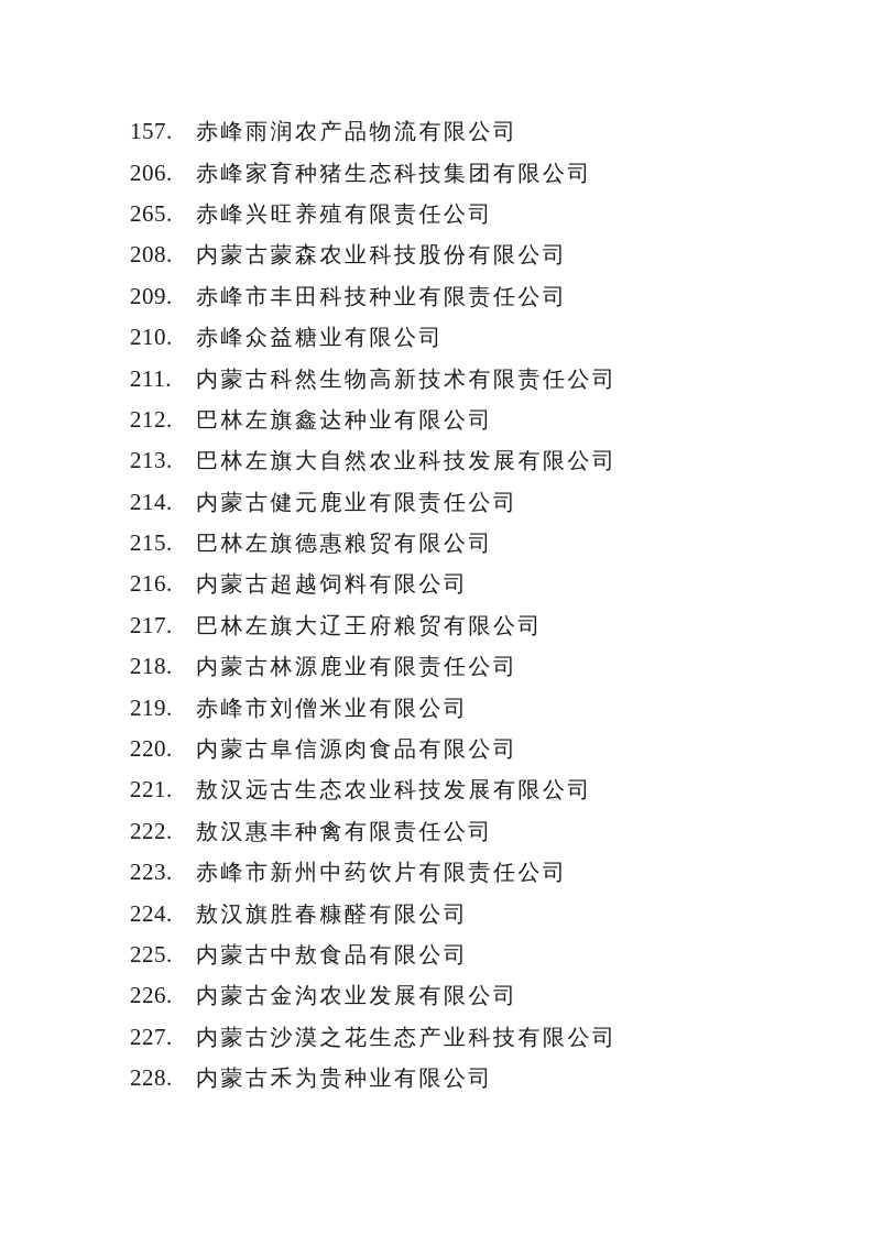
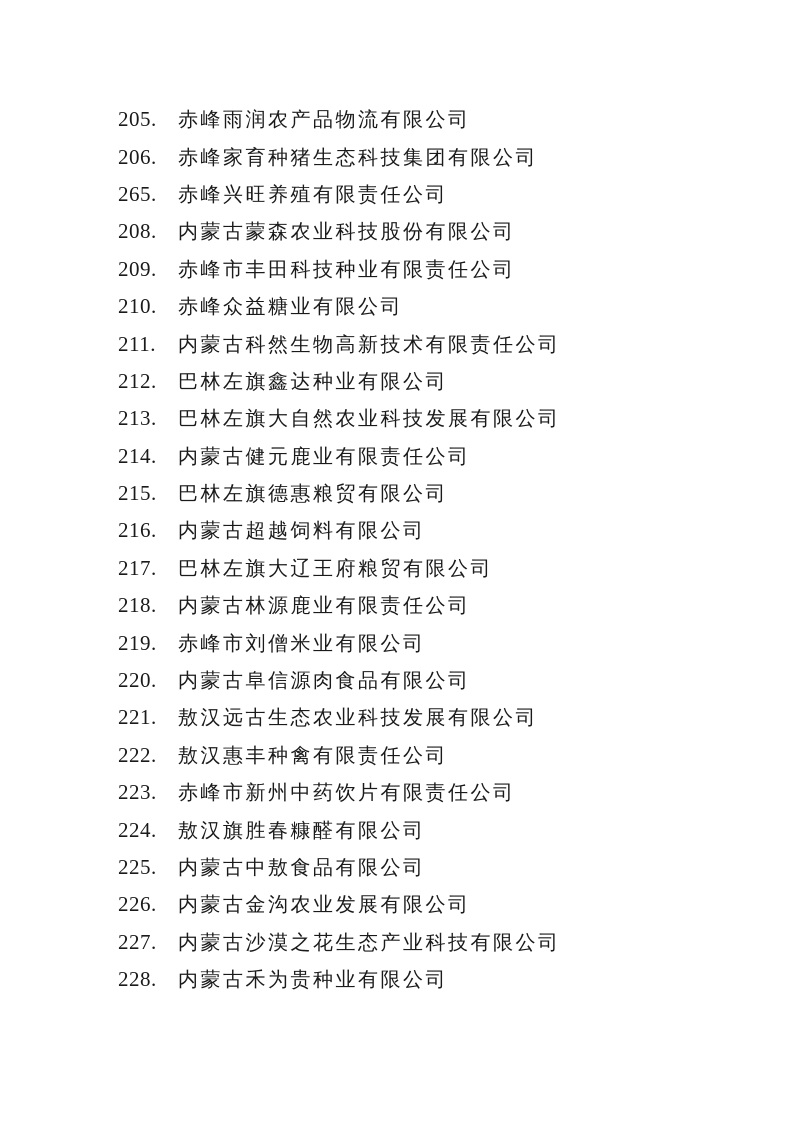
- 157.
+ 205.
  赤峰雨润农产品物流有限公司
  206.
  赤峰家育种猪生态科技集团有限公司
  265.
  赤峰兴旺养殖有限责任公司
  208.
  内蒙古蒙森农业科技股份有限公司
  209.
  赤峰市丰田科技种业有限责任公司
  210.
  赤峰众益糖业有限公司
  211.
  内蒙古科然生物高新技术有限责任公司
  212.
  巴林左旗鑫达种业有限公司
  213.
  巴林左旗大自然农业科技发展有限公司
  214.
  内蒙古健元鹿业有限责任公司
  215.
  巴林左旗德惠粮贸有限公司
  216.
  内蒙古超越饲料有限公司
  217.
  巴林左旗大辽王府粮贸有限公司
  218.
  内蒙古林源鹿业有限责任公司
  219.
  赤峰市刘僧米业有限公司
  220.
  内蒙古阜信源肉食品有限公司
  221.
  敖汉远古生态农业科技发展有限公司
  222.
  敖汉惠丰种禽有限责任公司
  223.
  赤峰市新州中药饮片有限责任公司
  224.
  敖汉旗胜春糠醛有限公司
  225.
  内蒙古中敖食品有限公司
  226.
  内蒙古金沟农业发展有限公司
  227.
  内蒙古沙漠之花生态产业科技有限公司
  228.
  内蒙古禾为贵种业有限公司
